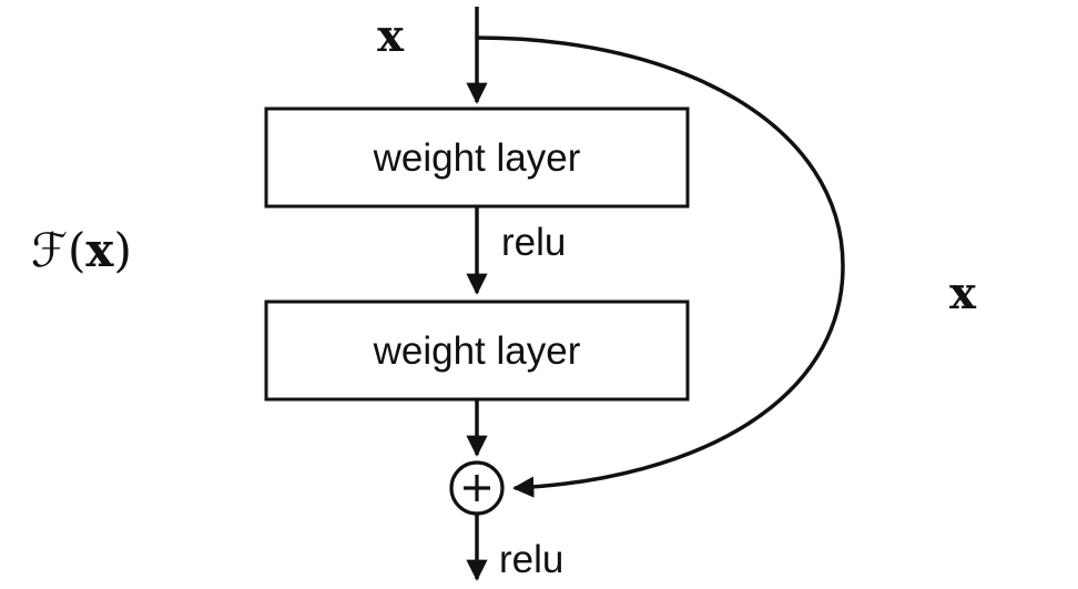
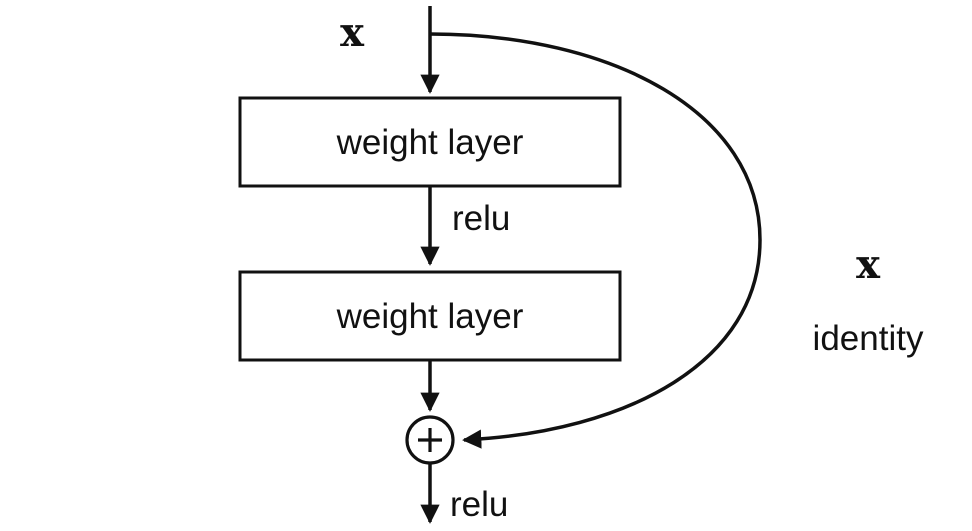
  x
  weight layer
  relu
  weight layer
  relu
- ℱ(x)
  x
+ identity
